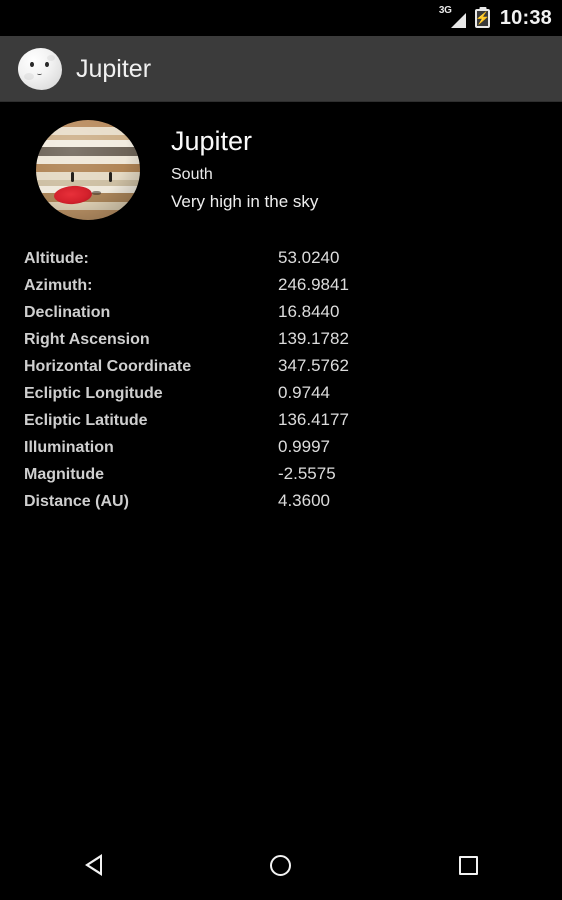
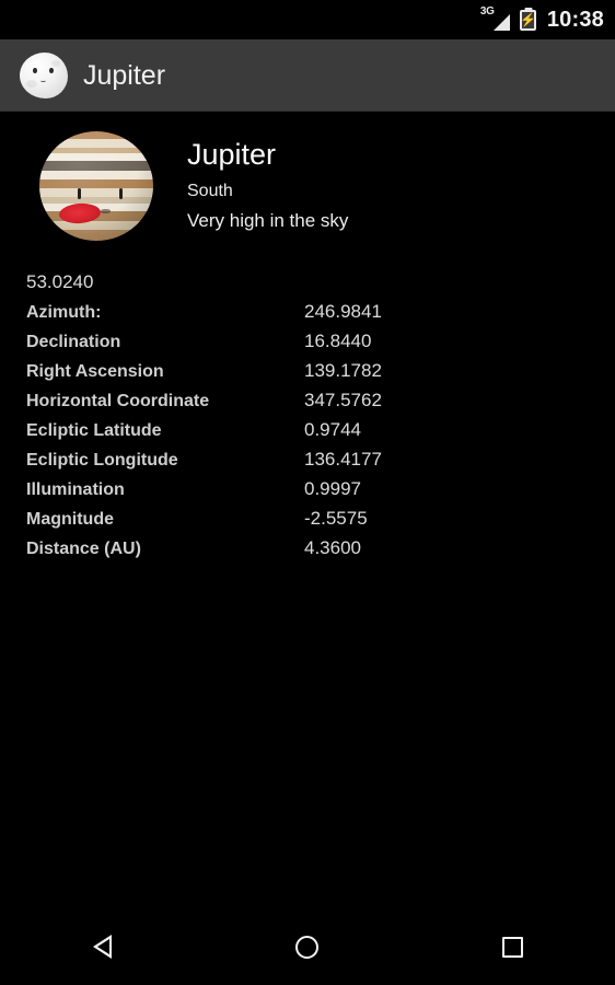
  3G
  ⚡
  10:38
  Jupiter
  Jupiter
  South
  Very high in the sky
- Altitude:
  53.0240
  Azimuth:
  246.9841
  Declination
  16.8440
  Right Ascension
  139.1782
  Horizontal Coordinate
  347.5762
- Ecliptic Longitude
+ Ecliptic Latitude
  0.9744
- Ecliptic Latitude
+ Ecliptic Longitude
  136.4177
  Illumination
  0.9997
  Magnitude
  -2.5575
  Distance (AU)
  4.3600
